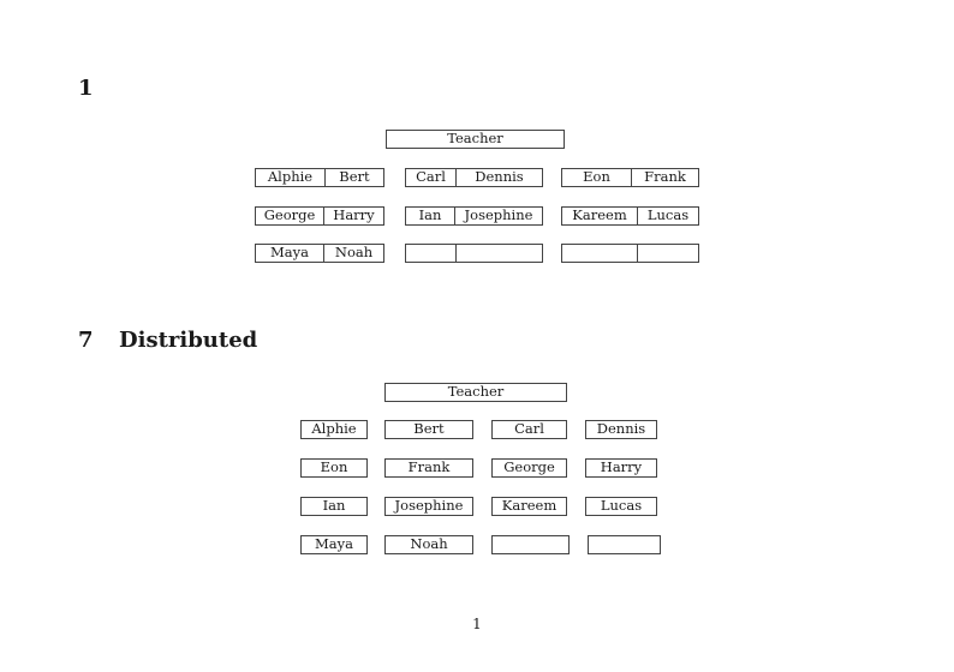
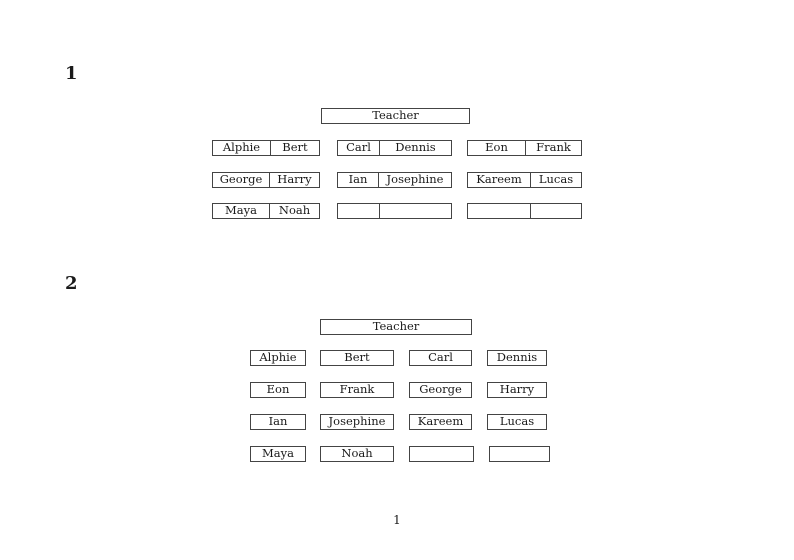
  1
  Teacher
  Alphie
  Bert
  Carl
  Dennis
  Eon
  Frank
  George
  Harry
  Ian
  Josephine
  Kareem
  Lucas
  Maya
  Noah
- 7
+ 2
- Distributed
  Teacher
  Alphie
  Bert
  Carl
  Dennis
  Eon
  Frank
  George
  Harry
  Ian
  Josephine
  Kareem
  Lucas
  Maya
  Noah
  1
